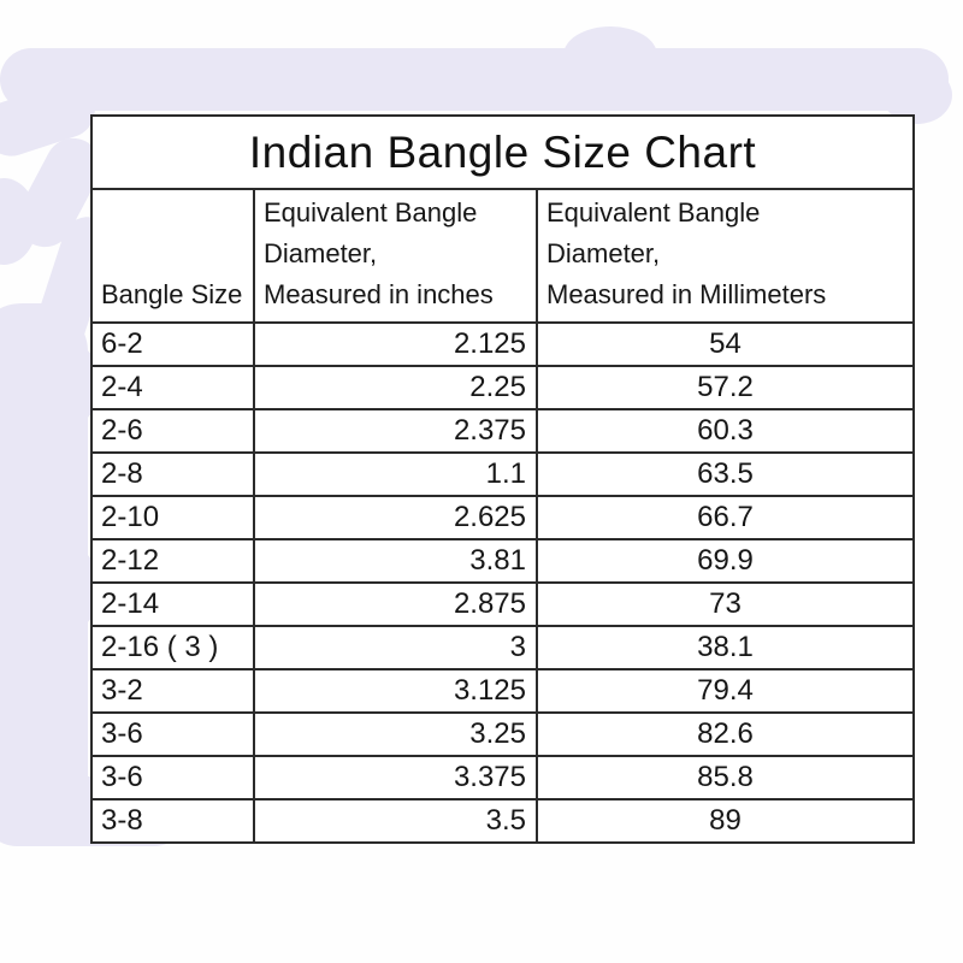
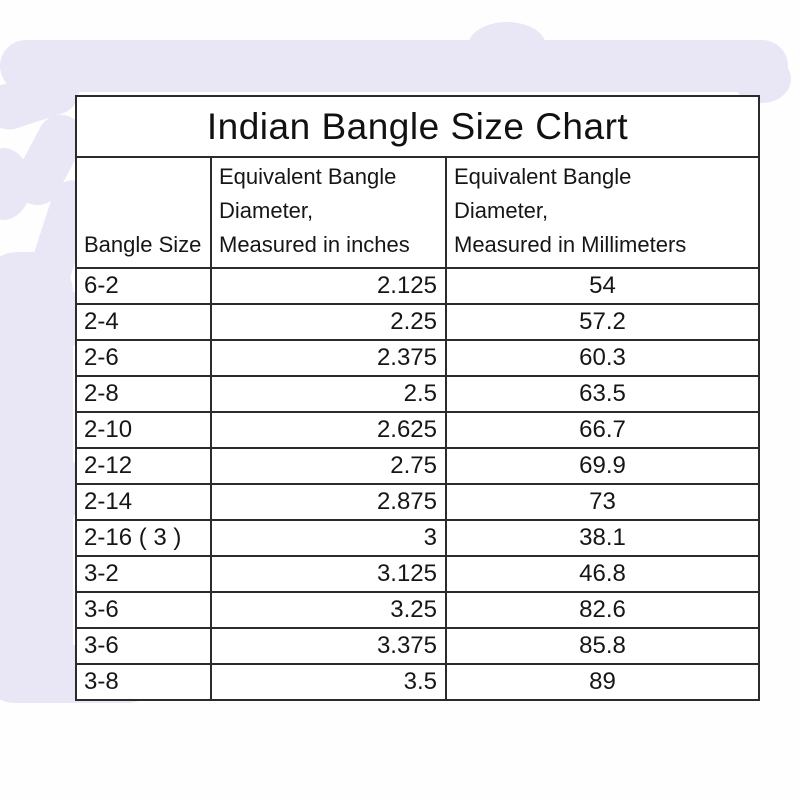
  Indian Bangle Size Chart
  Bangle Size	Equivalent Bangle Diameter, Measured in inches	Equivalent Bangle Diameter, Measured in Millimeters
  6-2	2.125	54
  2-4	2.25	57.2
  2-6	2.375	60.3
- 2-8	1.1	63.5
+ 2-8	2.5	63.5
  2-10	2.625	66.7
- 2-12	3.81	69.9
+ 2-12	2.75	69.9
  2-14	2.875	73
  2-16 ( 3 )	3	38.1
- 3-2	3.125	79.4
+ 3-2	3.125	46.8
  3-6	3.25	82.6
  3-6	3.375	85.8
  3-8	3.5	89
